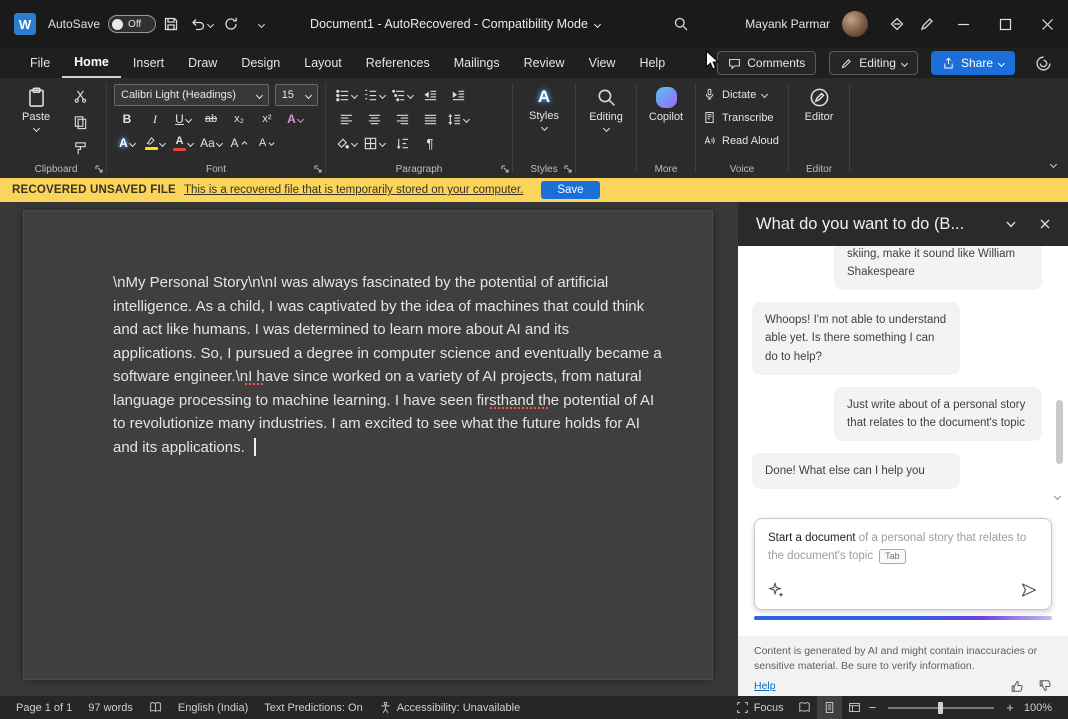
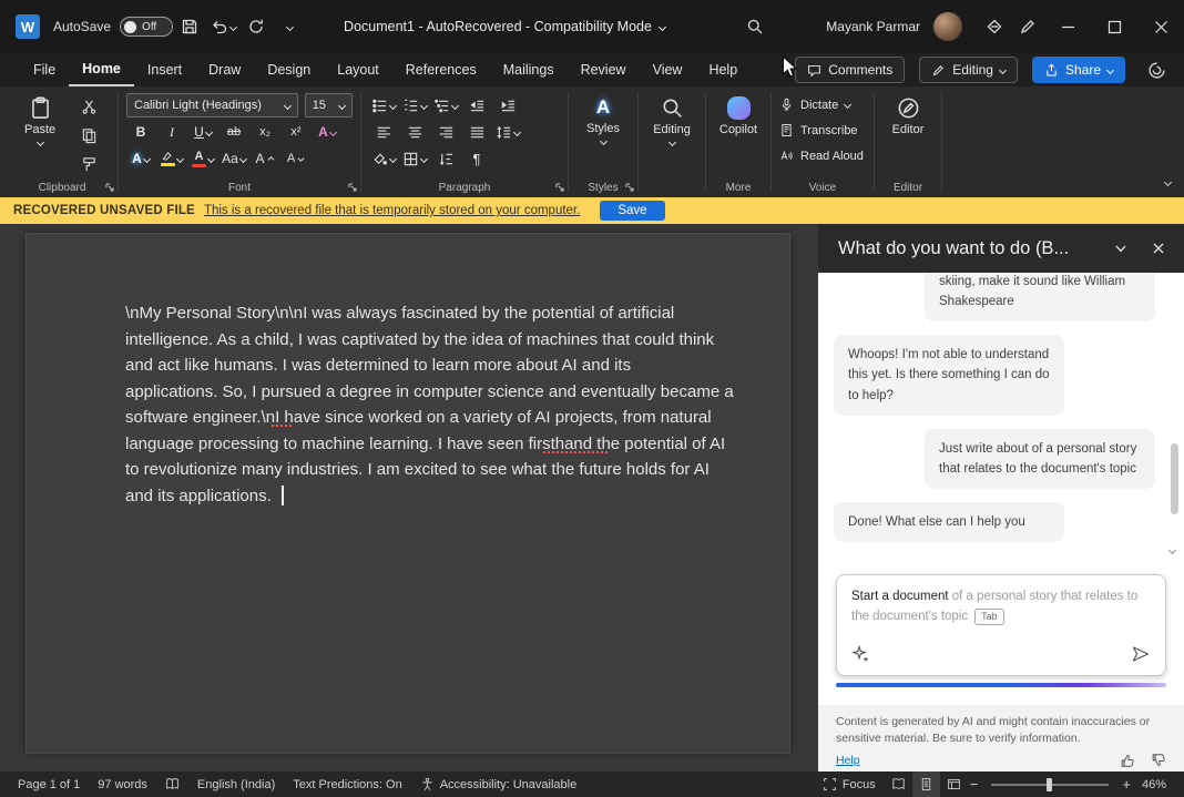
  W
  AutoSave
  Off
  Document1 - AutoRecovered - Compatibility Mode
  Mayank Parmar
  File
  Home
  Insert
  Draw
  Design
  Layout
  References
  Mailings
  Review
  View
  Help
  Comments
  Editing
  Share
  Paste
  Clipboard
  Calibri Light (Headings)
  15
  B
  I
  U
  ab
  x₂
  x²
  A
  A
  A
  Aa
  A
  A
  Font
  ¶
  Paragraph
  A
  Styles
  Styles
  Editing
  Copilot
  More
  Dictate
  Transcribe
  Read Aloud
  Voice
  Editor
  Editor
  RECOVERED UNSAVED FILE
  This is a recovered file that is temporarily stored on your computer.
  Save
  \nMy Personal Story\n\nI was always fascinated by the potential of artificial
  intelligence. As a child, I was captivated by the idea of machines that could think
  and act like humans. I was determined to learn more about AI and its
  applications. So, I pursued a degree in computer science and eventually became a
  software engineer.\nI have since worked on a variety of AI projects, from natural
  language processing to machine learning. I have seen firsthand the potential of AI
  to revolutionize many industries. I am excited to see what the future holds for AI
  and its applications.
  What do you want to do (B...
  skiing, make it sound like William Shakespeare
- Whoops! I'm not able to understand able yet. Is there something I can do to help?
+ Whoops! I'm not able to understand this yet. Is there something I can do to help?
  Just write about of a personal story that relates to the document's topic
  Done! What else can I help you
  Start a document of a personal story that relates to the document's topic Tab
  Content is generated by AI and might contain inaccuracies or sensitive material. Be sure to verify information.
  Help
  Page 1 of 1
  97 words
  English (India)
  Text Predictions: On
  Accessibility: Unavailable
  Focus
  −
  +
- 100%
+ 46%
